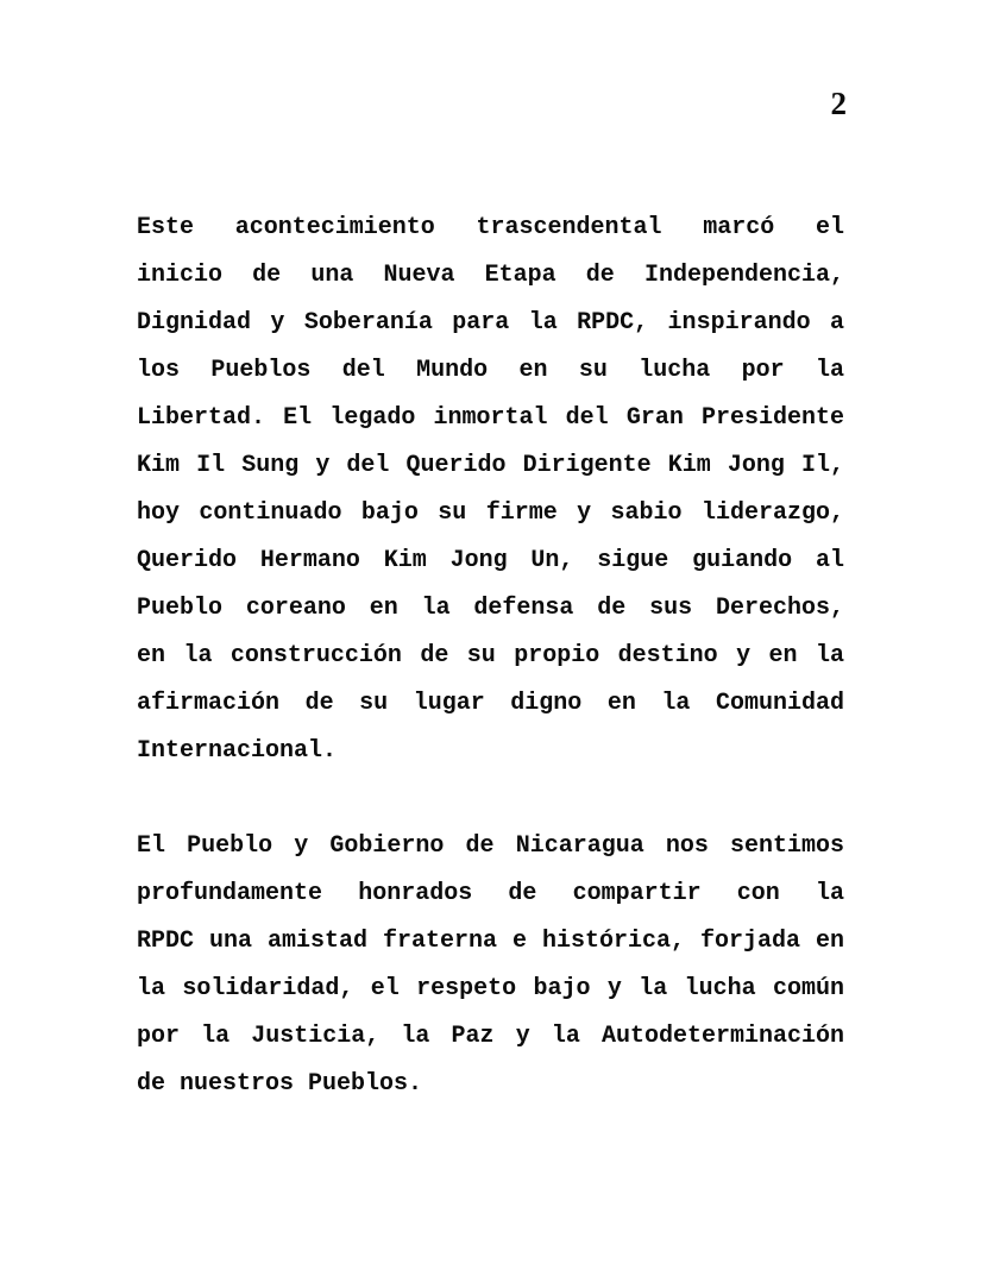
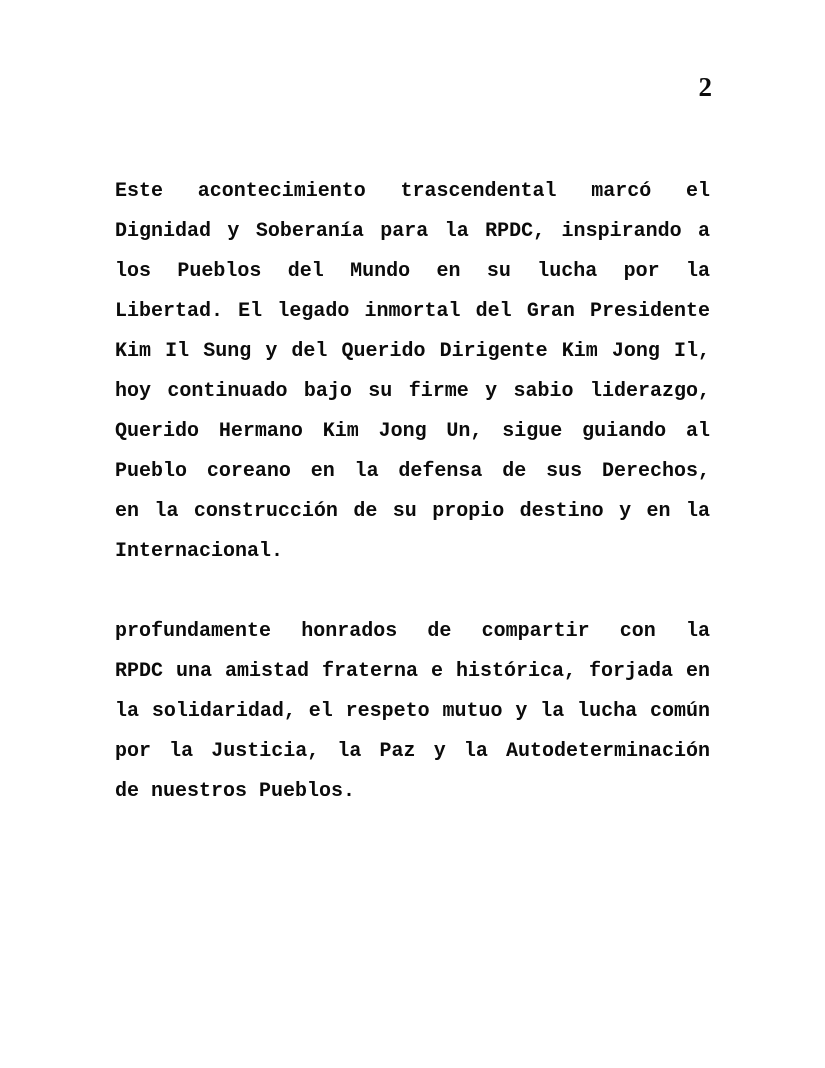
  2
  Este acontecimiento trascendental marcó el
- inicio de una Nueva Etapa de Independencia,
  Dignidad y Soberanía para la RPDC, inspirando a
  los Pueblos del Mundo en su lucha por la
  Libertad. El legado inmortal del Gran Presidente
  Kim Il Sung y del Querido Dirigente Kim Jong Il,
  hoy continuado bajo su firme y sabio liderazgo,
  Querido Hermano Kim Jong Un, sigue guiando al
  Pueblo coreano en la defensa de sus Derechos,
  en la construcción de su propio destino y en la
- afirmación de su lugar digno en la Comunidad
  Internacional.
- El Pueblo y Gobierno de Nicaragua nos sentimos
  profundamente honrados de compartir con la
  RPDC una amistad fraterna e histórica, forjada en
- la solidaridad, el respeto bajo y la lucha común
+ la solidaridad, el respeto mutuo y la lucha común
  por la Justicia, la Paz y la Autodeterminación
  de nuestros Pueblos.
